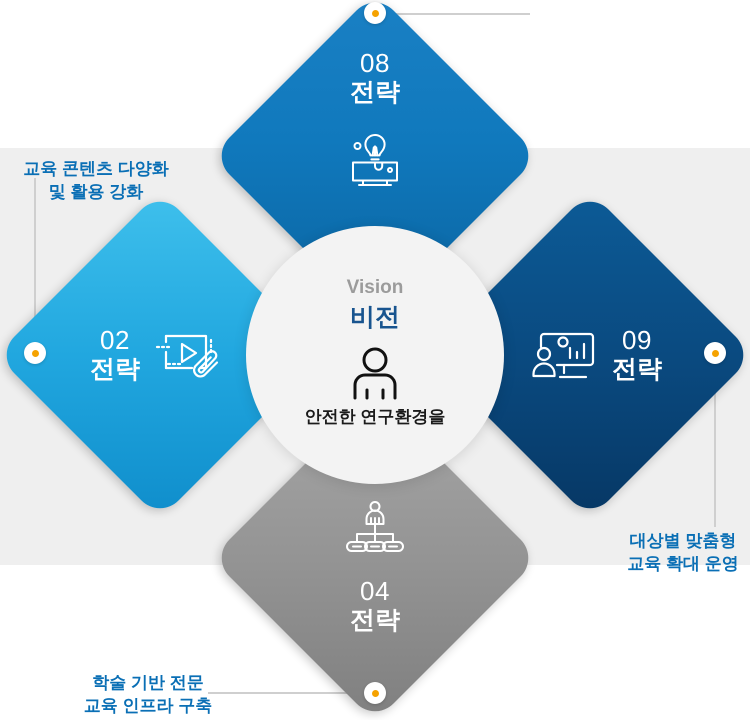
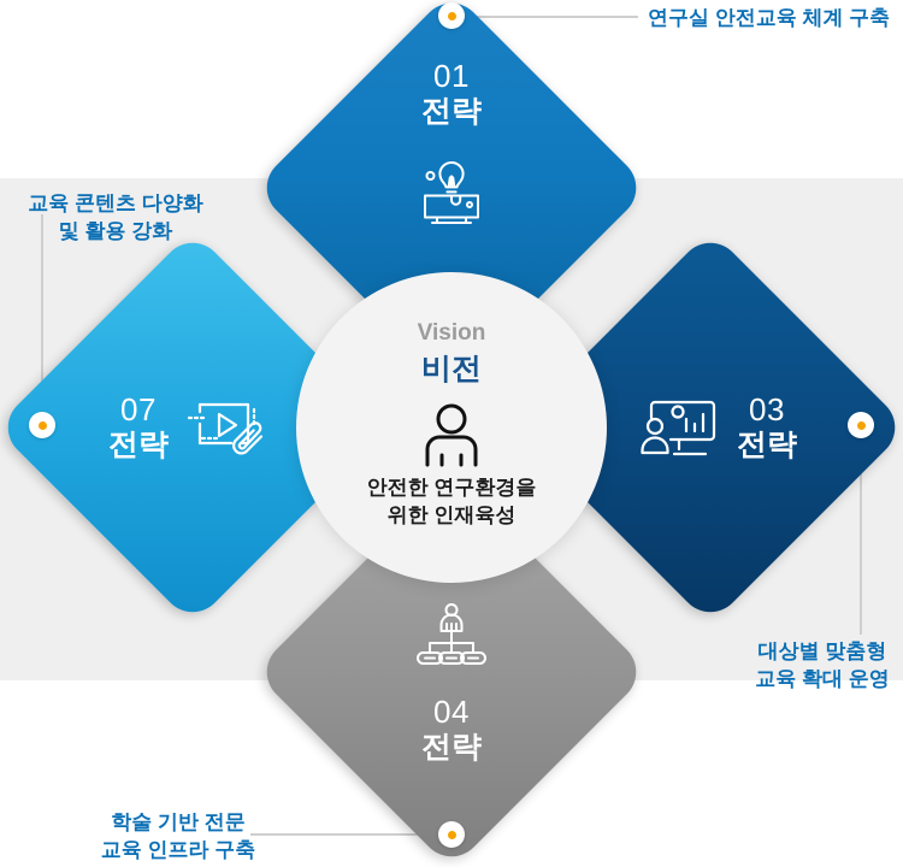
- 08
+ 01
  전략
- 02
+ 07
  전략
- 09
+ 03
  전략
  04
  전략
  Vision
  비전
  안전한 연구환경을
+ 위한 인재육성
+ 연구실 안전교육 체계 구축
  교육 콘텐츠 다양화
  및 활용 강화
  대상별 맞춤형
  교육 확대 운영
  학술 기반 전문
  교육 인프라 구축
